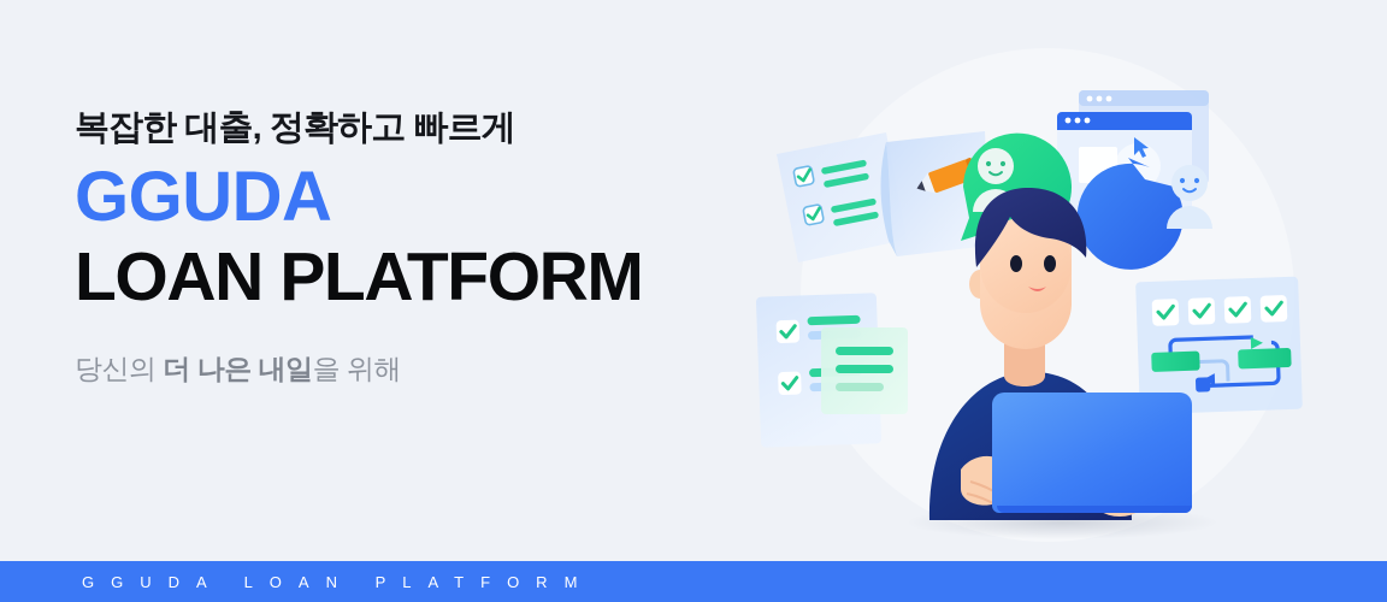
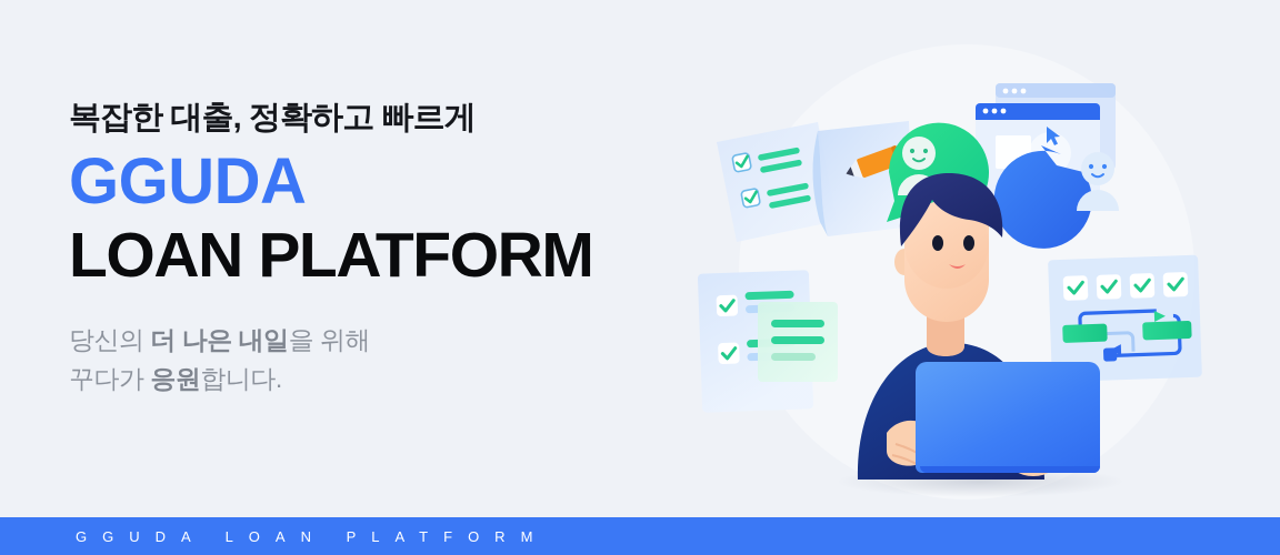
  복잡한 대출, 정확하고 빠르게
  GGUDA
  LOAN PLATFORM
  당신의 더 나은 내일을 위해
+ 꾸다가 응원합니다.
  GGUDA LOAN PLATFORM
